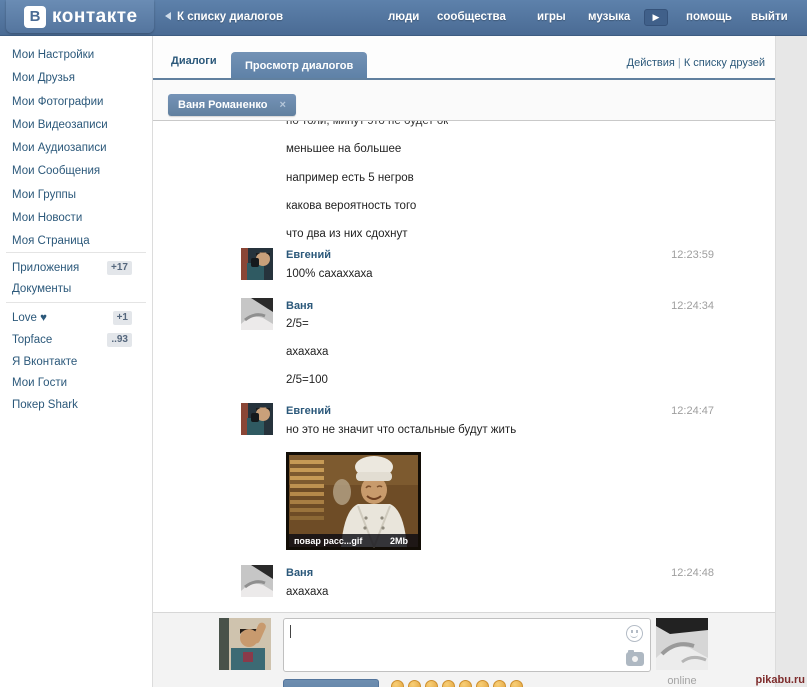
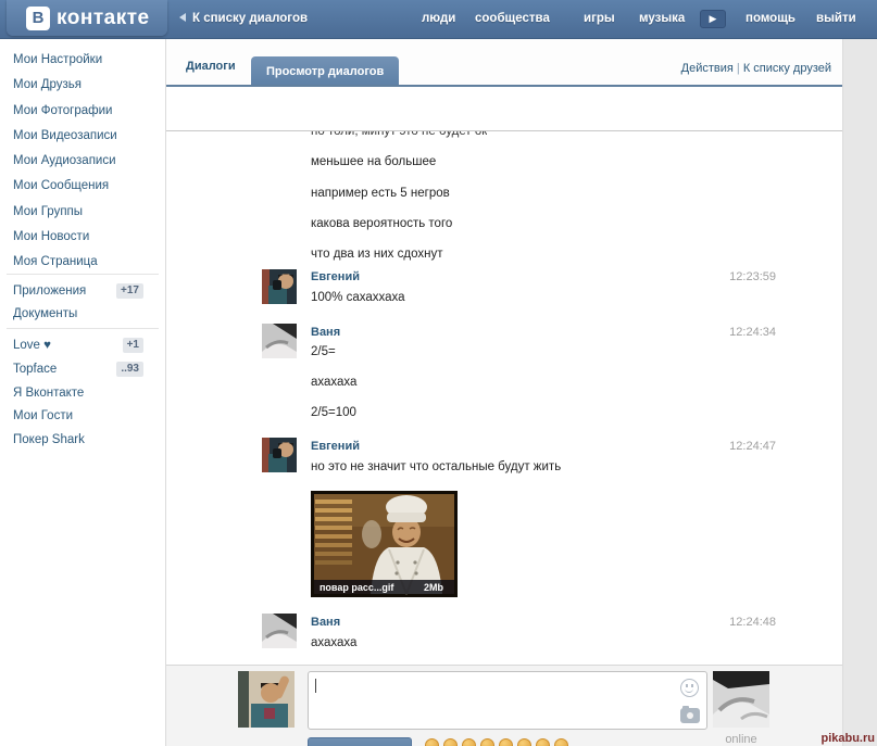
  В
  контакте
  К списку диалогов
  люди
  сообщества
  игры
  музыка
  ▶
  помощь
  выйти
  Мои Настройки
  Мои Друзья
  Мои Фотографии
  Мои Видеозаписи
  Мои Аудиозаписи
  Мои Сообщения
  Мои Группы
  Мои Новости
  Моя Страница
  Приложения
  +17
  Документы
  Love ♥
  +1
  Topface
  ..93
  Я Вконтакте
  Мои Гости
  Покер Shark
  Диалоги
  Просмотр диалогов
  Действия | К списку друзей
- Ваня Романенко ×
  но толи, минут это не будет ок
  меньшее на большее
  например есть 5 негров
  какова вероятность того
  что два из них сдохнут
  Евгений
  12:23:59
  100% сахаххаха
  Ваня
  12:24:34
  2/5=
  ахахаха
  2/5=100
  Евгений
  12:24:47
  но это не значит что остальные будут жить
  повар расс...gif
  2Mb
  Ваня
  12:24:48
  ахахаха
  online
  pikabu.ru
